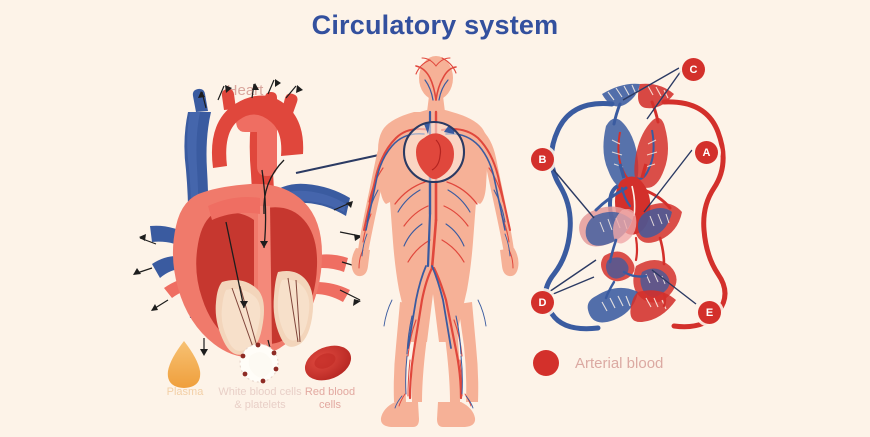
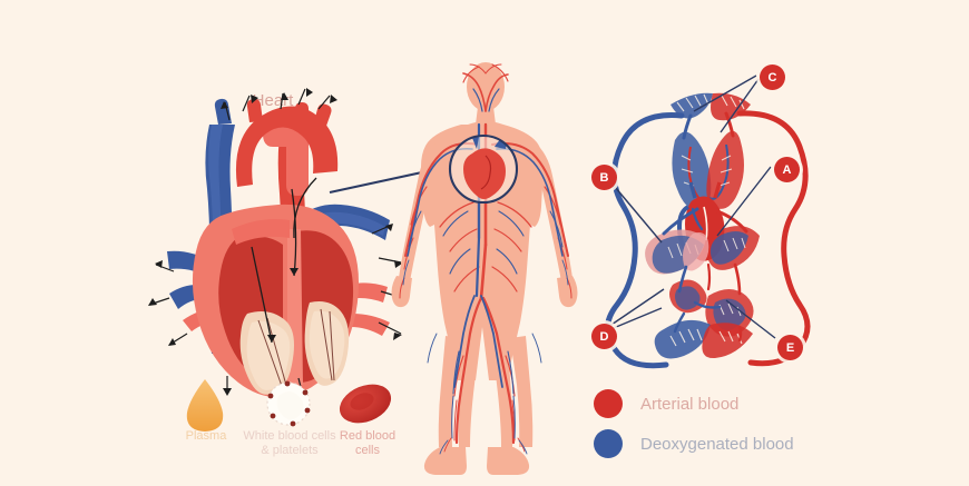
- Circulatory system
  eart
  Plasma
  White blood cells
  & platelets
  Red blood
  cells
  Arterial blood
+ Deoxygenated blood
  C
  B
  A
  D
  E
